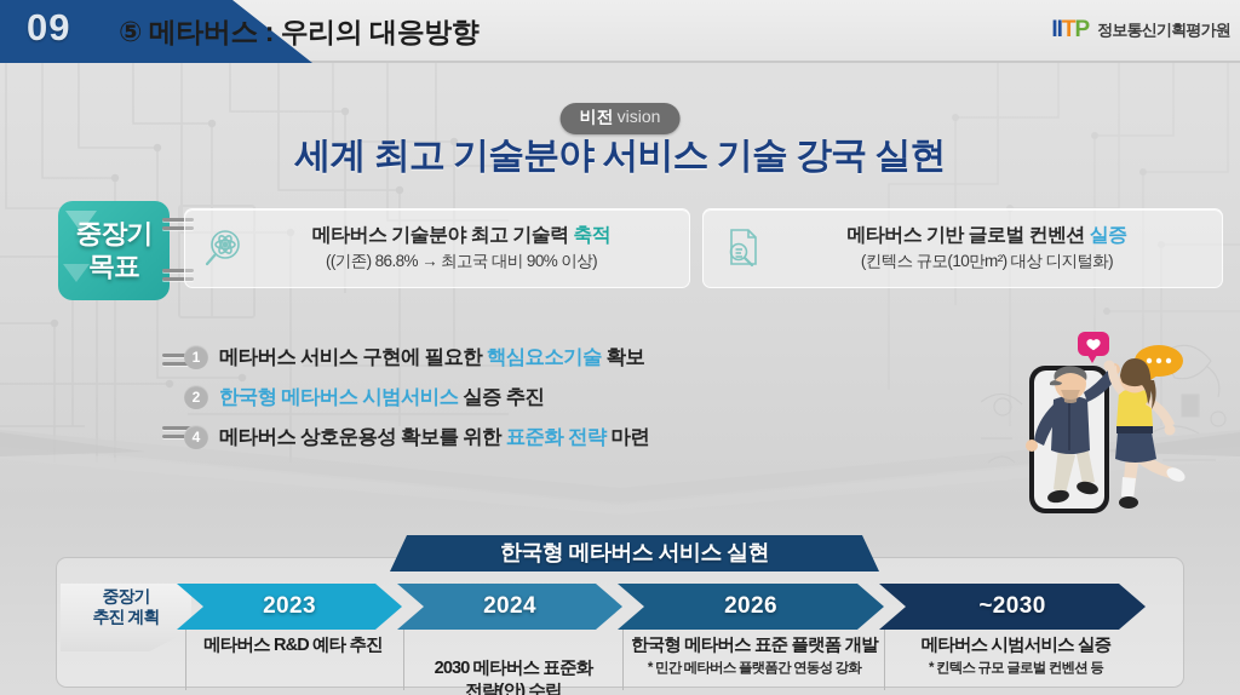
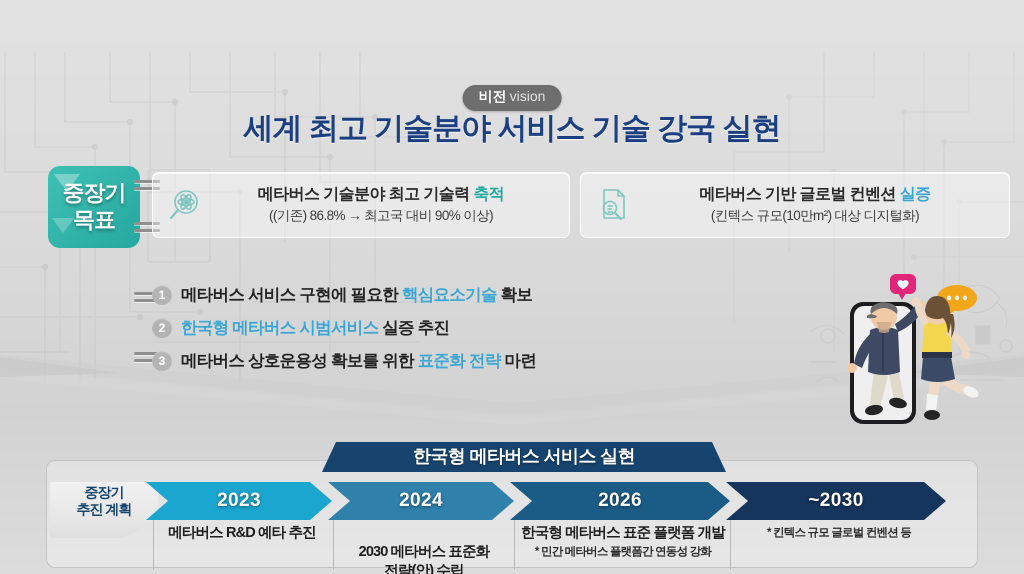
- 09
- ⑤ 메타버스 : 우리의 대응방향
- IITP
- 정보통신기획평가원
  비전 vision
  세계 최고 기술분야 서비스 기술 강국 실현
  중장기
  목표
  메타버스 기술분야 최고 기술력 축적
  ((기존) 86.8% → 최고국 대비 90% 이상)
  메타버스 기반 글로벌 컨벤션 실증
  (킨텍스 규모(10만m²) 대상 디지털화)
  1
  메타버스 서비스 구현에 필요한 핵심요소기술 확보
  2
  한국형 메타버스 시범서비스 실증 추진
- 4
+ 3
  메타버스 상호운용성 확보를 위한 표준화 전략 마련
  한국형 메타버스 서비스 실현
  중장기
  추진 계획
  2023
  메타버스 R&D 예타 추진
  2024
  2030 메타버스 표준화
  전략(안) 수립
  2026
  한국형 메타버스 표준 플랫폼 개발
  * 민간 메타버스 플랫폼간 연동성 강화
  ~2030
- 메타버스 시범서비스 실증
  * 킨텍스 규모 글로벌 컨벤션 등
